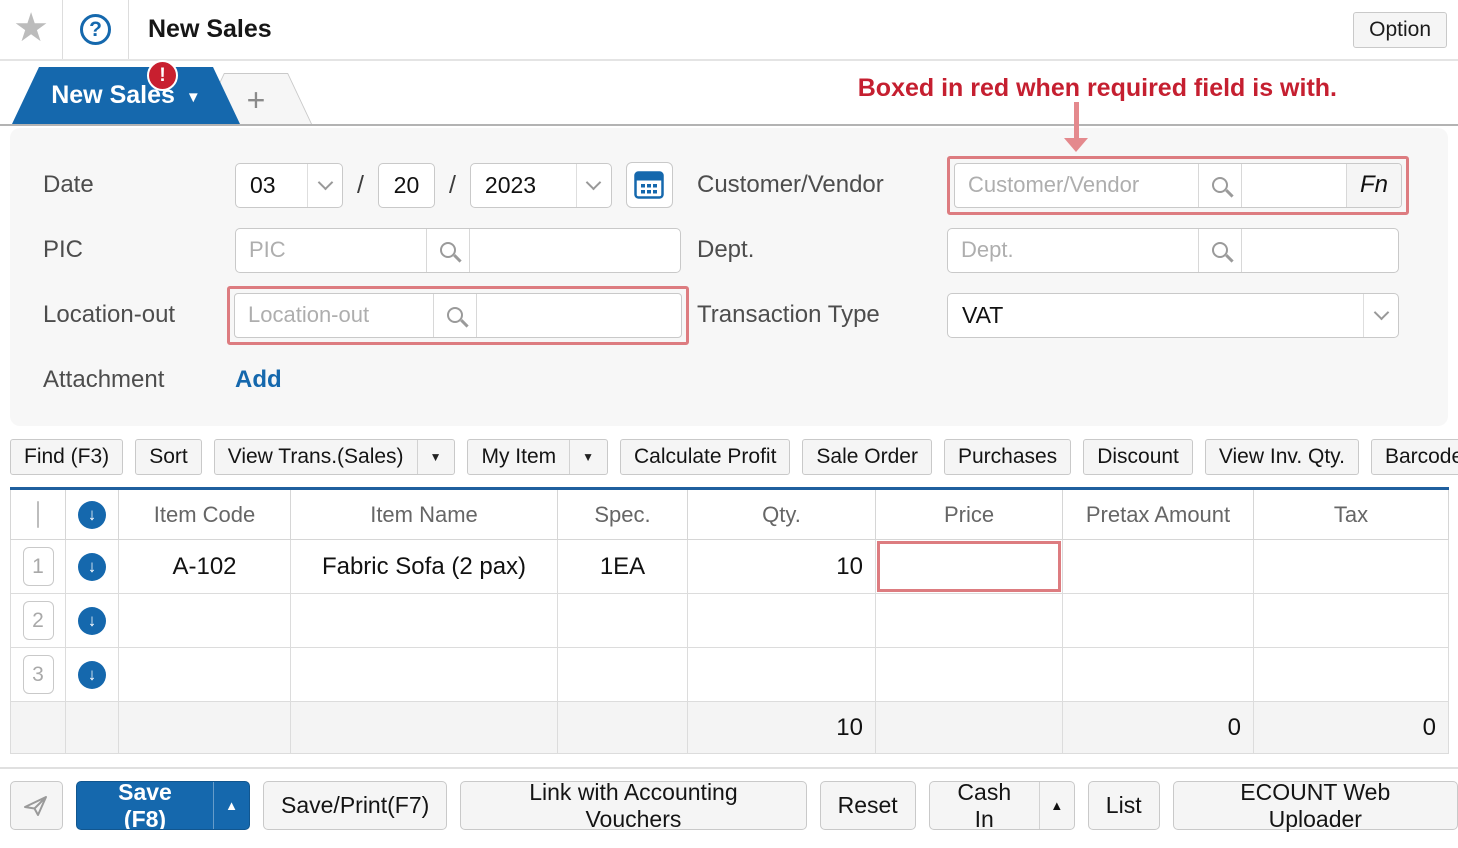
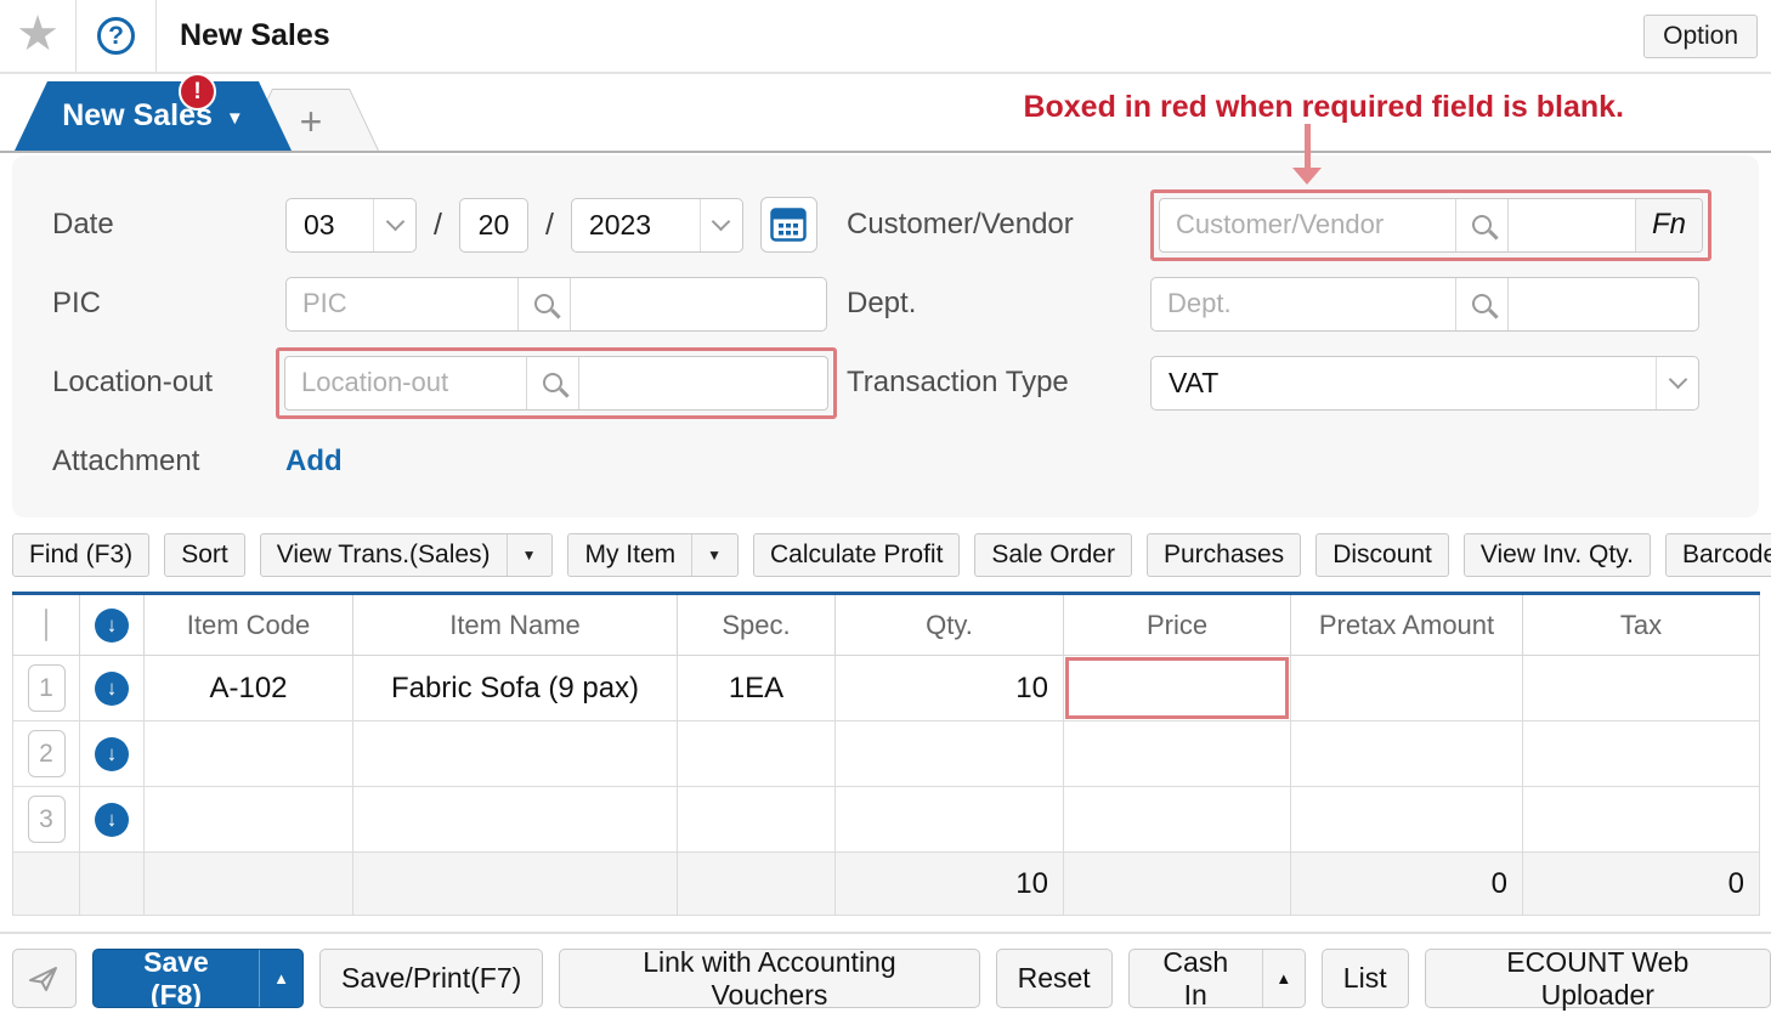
  ★
  ?
  New Sales
  Option
  New Sales
  ▼
  !
  +
- Boxed in red when required field is with.
+ Boxed in red when required field is blank.
  Date
  03
  /
  20
  /
  2023
  Customer/Vendor
  Customer/Vendor
  Fn
  PIC
  PIC
  Dept.
  Dept.
  Location-out
  Location-out
  Transaction Type
  VAT
  Attachment
  Add
  Find (F3)
  Sort
  View Trans.(Sales)
  ▼
  My Item
  ▼
  Calculate Profit
  Sale Order
  Purchases
  Discount
  View Inv. Qty.
  Barcode
  	↓	Item Code	Item Name	Spec.	Qty.	Price	Pretax Amount	Tax
- 1	↓	A-102	Fabric Sofa (2 pax)	1EA	10
+ 1	↓	A-102	Fabric Sofa (9 pax)	1EA	10
  2	↓
  3	↓
  					10		0	0
  Save (F8)
  ▲
  Save/Print(F7)
  Link with Accounting Vouchers
  Reset
  Cash In
  ▲
  List
  ECOUNT Web Uploader
